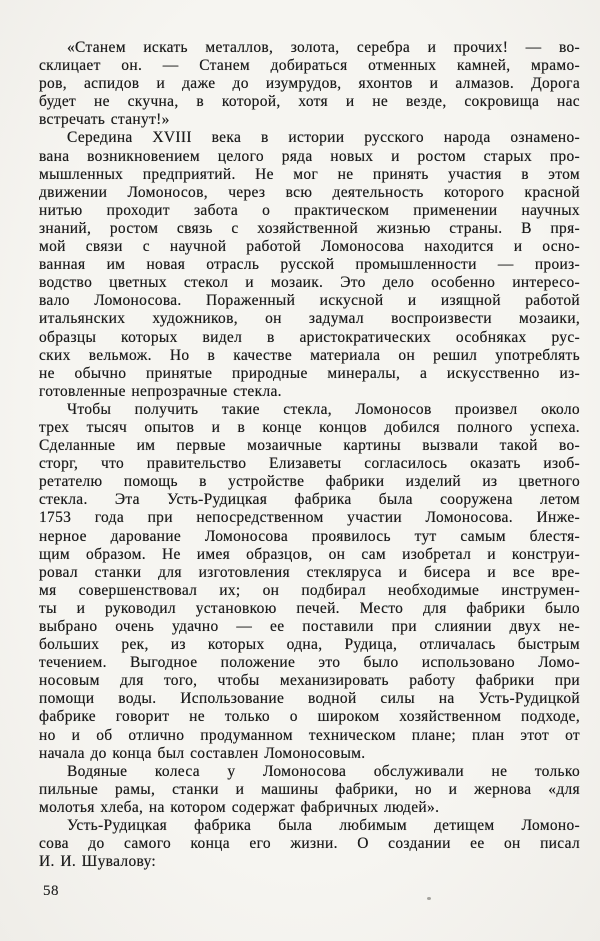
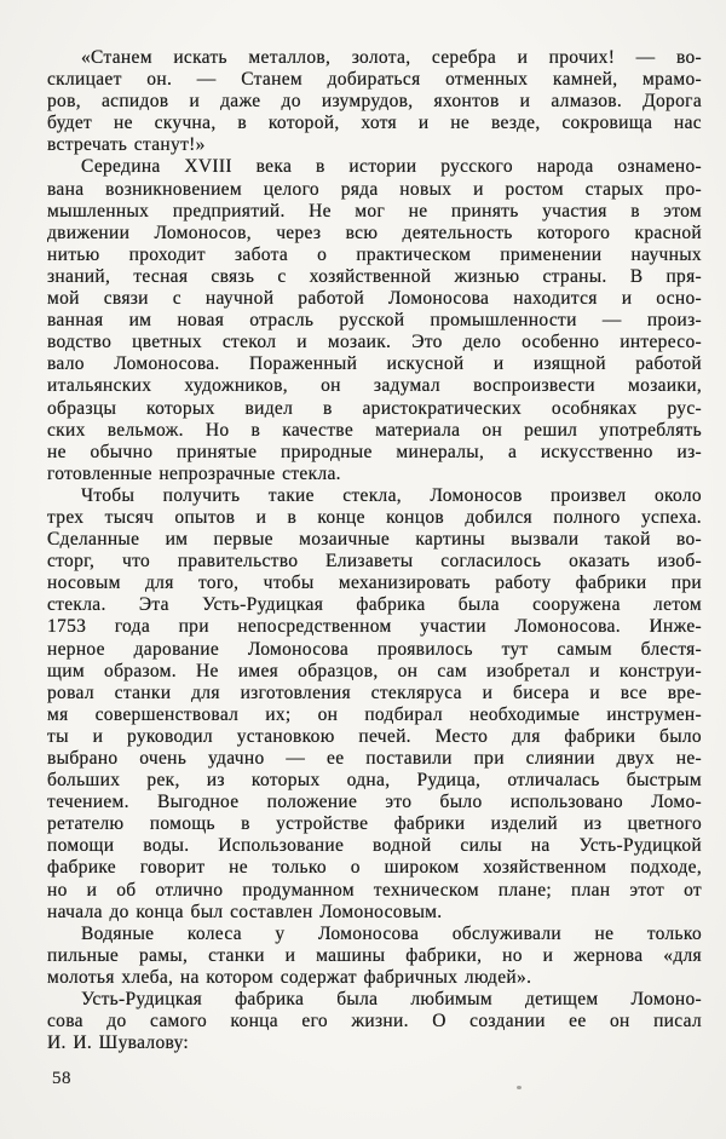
  «Станем искать металлов, золота, серебра и прочих! — во-
  склицает он. — Станем добираться отменных камней, мрамо-
  ров, аспидов и даже до изумрудов, яхонтов и алмазов. Дорога
  будет не скучна, в которой, хотя и не везде, сокровища нас
  встречать станут!»
  Середина XVIII века в истории русского народа ознамено-
  вана возникновением целого ряда новых и ростом старых про-
  мышленных предприятий. Не мог не принять участия в этом
  движении Ломоносов, через всю деятельность которого красной
  нитью проходит забота о практическом применении научных
- знаний, ростом связь с хозяйственной жизнью страны. В пря-
+ знаний, тесная связь с хозяйственной жизнью страны. В пря-
  мой связи с научной работой Ломоносова находится и осно-
  ванная им новая отрасль русской промышленности — произ-
  водство цветных стекол и мозаик. Это дело особенно интересо-
  вало Ломоносова. Пораженный искусной и изящной работой
  итальянских художников, он задумал воспроизвести мозаики,
  образцы которых видел в аристократических особняках рус-
  ских вельмож. Но в качестве материала он решил употреблять
  не обычно принятые природные минералы, а искусственно из-
  готовленные непрозрачные стекла.
  Чтобы получить такие стекла, Ломоносов произвел около
  трех тысяч опытов и в конце концов добился полного успеха.
  Сделанные им первые мозаичные картины вызвали такой во-
  сторг, что правительство Елизаветы согласилось оказать изоб-
- ретателю помощь в устройстве фабрики изделий из цветного
+ носовым для того, чтобы механизировать работу фабрики при
  стекла. Эта Усть-Рудицкая фабрика была сооружена летом
  1753 года при непосредственном участии Ломоносова. Инже-
  нерное дарование Ломоносова проявилось тут самым блестя-
  щим образом. Не имея образцов, он сам изобретал и конструи-
  ровал станки для изготовления стекляруса и бисера и все вре-
  мя совершенствовал их; он подбирал необходимые инструмен-
  ты и руководил установкою печей. Место для фабрики было
  выбрано очень удачно — ее поставили при слиянии двух не-
  больших рек, из которых одна, Рудица, отличалась быстрым
  течением. Выгодное положение это было использовано Ломо-
- носовым для того, чтобы механизировать работу фабрики при
+ ретателю помощь в устройстве фабрики изделий из цветного
  помощи воды. Использование водной силы на Усть-Рудицкой
  фабрике говорит не только о широком хозяйственном подходе,
  но и об отлично продуманном техническом плане; план этот от
  начала до конца был составлен Ломоносовым.
  Водяные колеса у Ломоносова обслуживали не только
  пильные рамы, станки и машины фабрики, но и жернова «для
  молотья хлеба, на котором содержат фабричных людей».
  Усть-Рудицкая фабрика была любимым детищем Ломоно-
  сова до самого конца его жизни. О создании ее он писал
  И. И. Шувалову:
  58
